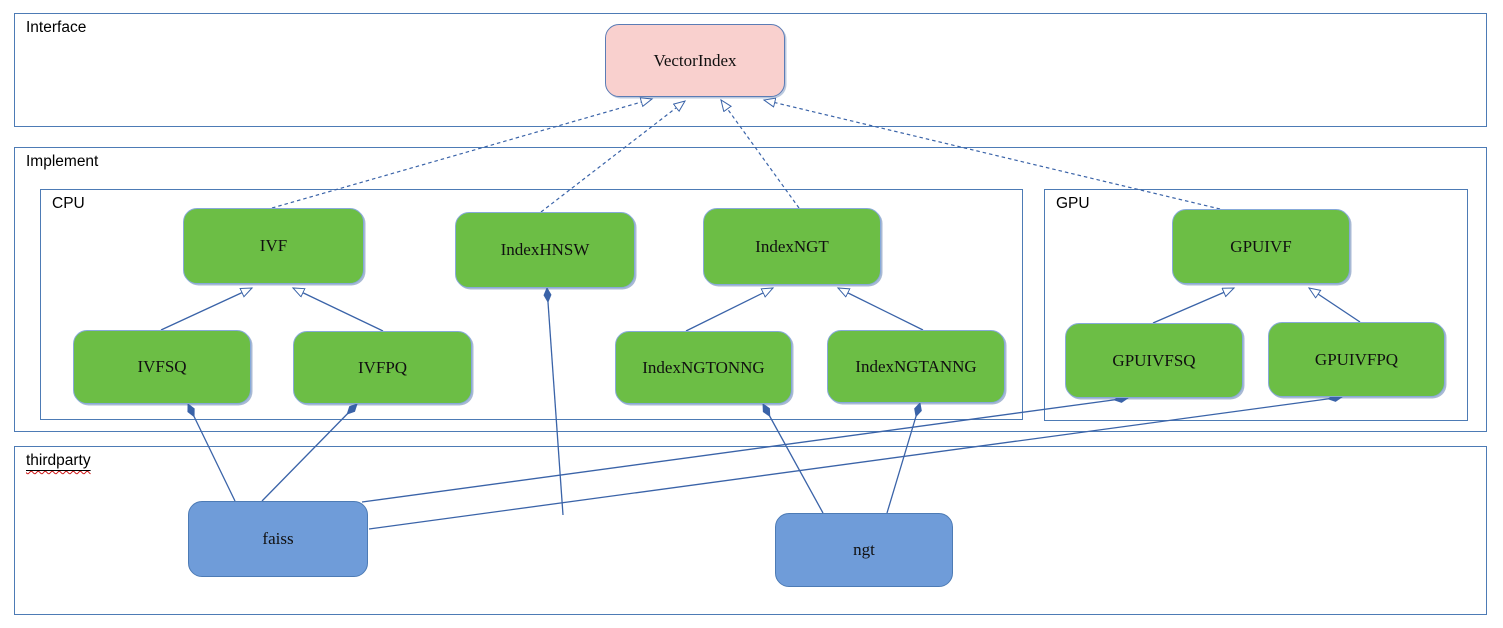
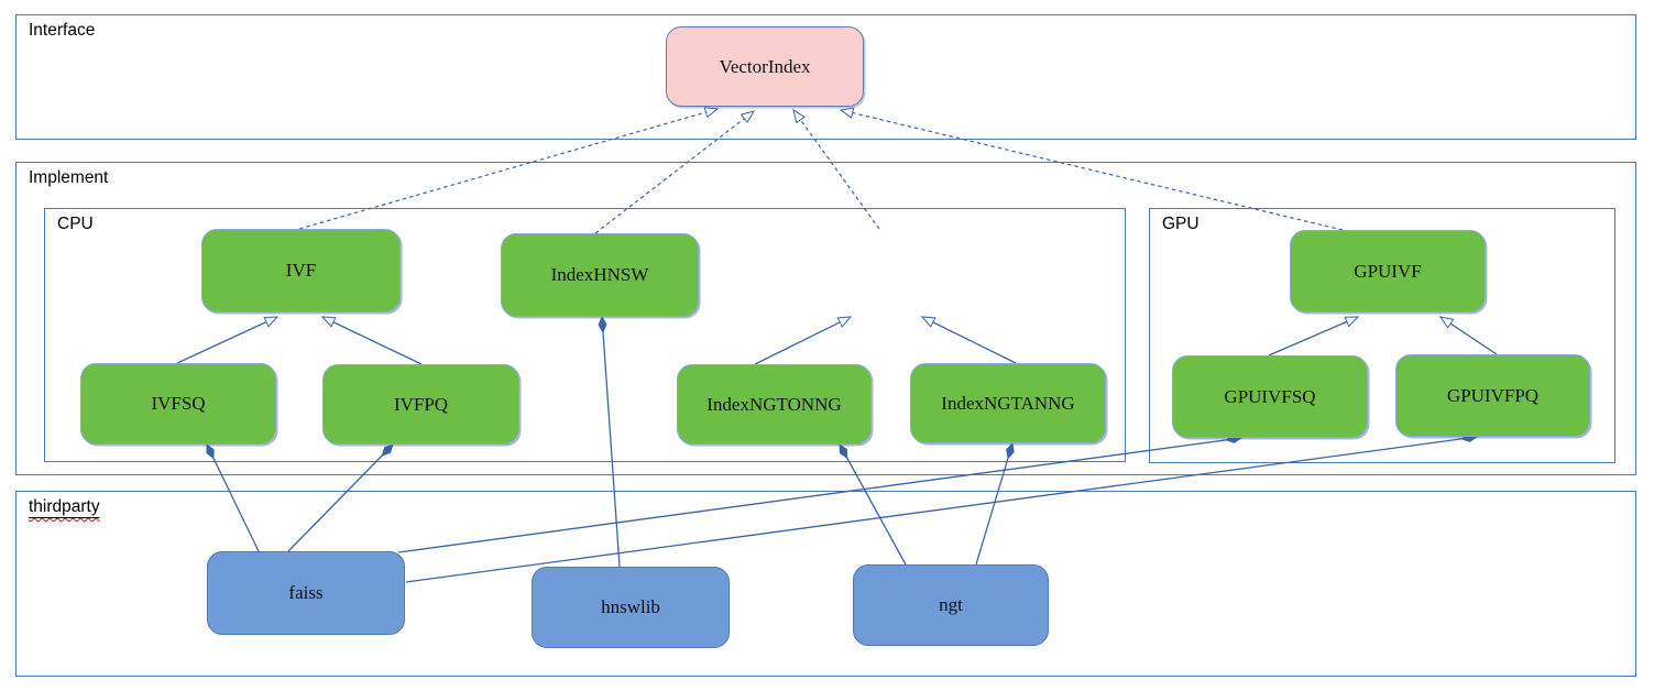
  Interface
  Implement
  CPU
  GPU
  thirdparty
  VectorIndex
  IVF
  IndexHNSW
- IndexNGT
  IVFSQ
  IVFPQ
  IndexNGTONNG
  IndexNGTANNG
  GPUIVF
  GPUIVFSQ
  GPUIVFPQ
  faiss
+ hnswlib
  ngt
